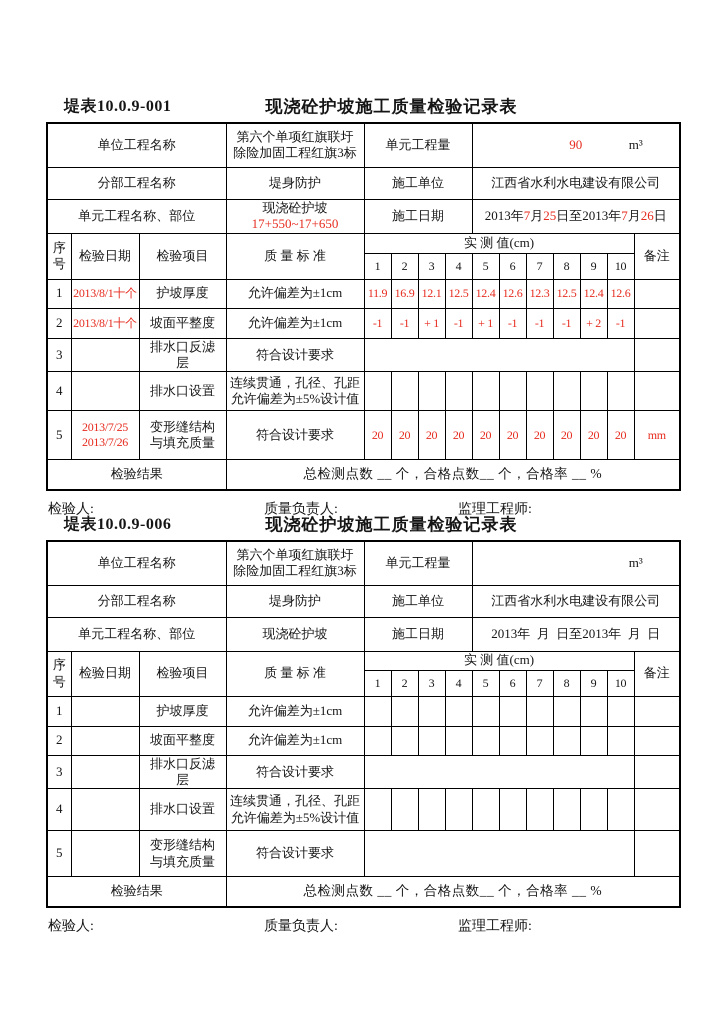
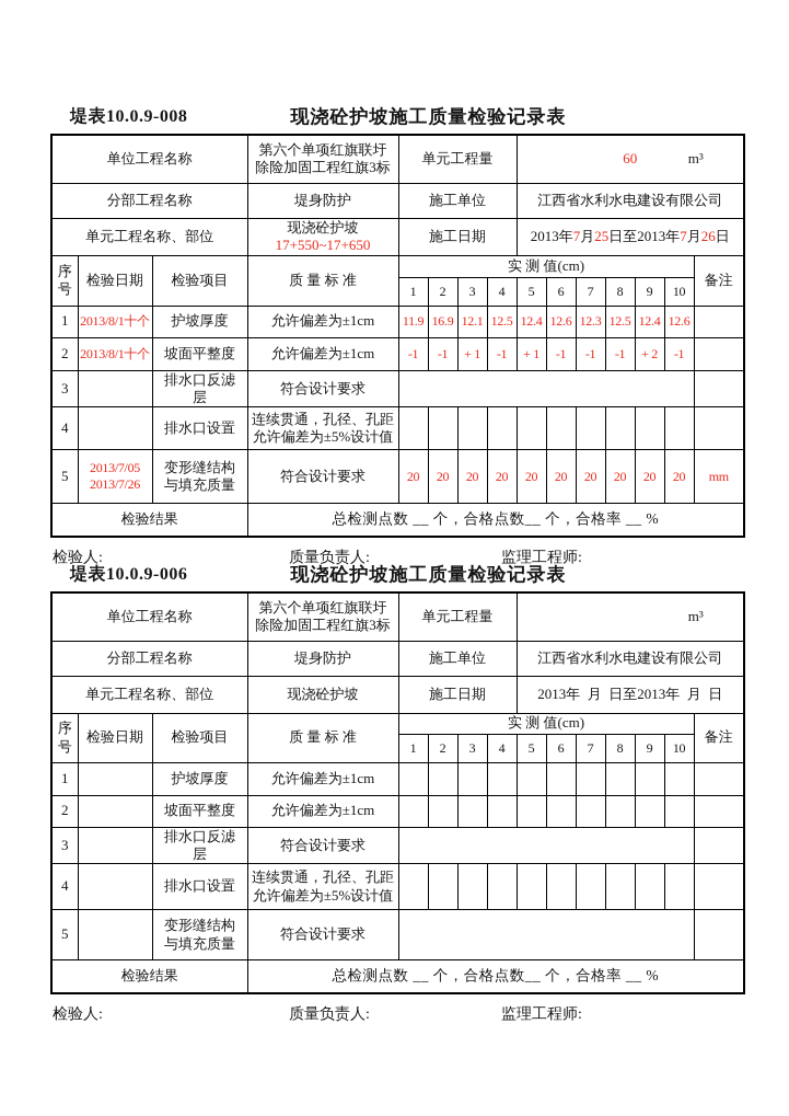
- 堤表10.0.9-001
+ 堤表10.0.9-008
  现浇砼护坡施工质量检验记录表
- 单位工程名称	第六个单项红旗联圩 除险加固工程红旗3标	单元工程量	90 m³
+ 单位工程名称	第六个单项红旗联圩 除险加固工程红旗3标	单元工程量	60 m³
  分部工程名称	堤身防护	施工单位	江西省水利水电建设有限公司
  单元工程名称、部位	现浇砼护坡 17+550~17+650	施工日期	2013年7月25日至2013年7月26日
  序号	检验日期	检验项目	质 量 标 准	实 测 值(cm)	备注
  1	2	3	4	5	6	7	8	9	10
  1	2013/8/1十个	护坡厚度	允许偏差为±1cm	11.9	16.9	12.1	12.5	12.4	12.6	12.3	12.5	12.4	12.6
  2	2013/8/1十个	坡面平整度	允许偏差为±1cm	-1	-1	+ 1	-1	+ 1	-1	-1	-1	+ 2	-1
  3		排水口反滤层	符合设计要求
  4		排水口设置	连续贯通，孔径、孔距 允许偏差为±5%设计值
- 5	2013/7/25 2013/7/26	变形缝结构与填充质量	符合设计要求	20	20	20	20	20	20	20	20	20	20	mm
+ 5	2013/7/05 2013/7/26	变形缝结构与填充质量	符合设计要求	20	20	20	20	20	20	20	20	20	20	mm
  检验结果	总检测点数 __ 个，合格点数__ 个，合格率 __ %
  检验人:
  质量负责人:
  监理工程师:
  堤表10.0.9-006
  现浇砼护坡施工质量检验记录表
  单位工程名称	第六个单项红旗联圩 除险加固工程红旗3标	单元工程量	m³
  分部工程名称	堤身防护	施工单位	江西省水利水电建设有限公司
  单元工程名称、部位	现浇砼护坡	施工日期	2013年 月 日至2013年 月 日
  序号	检验日期	检验项目	质 量 标 准	实 测 值(cm)	备注
  1	2	3	4	5	6	7	8	9	10
  1		护坡厚度	允许偏差为±1cm
  2		坡面平整度	允许偏差为±1cm
  3		排水口反滤层	符合设计要求
  4		排水口设置	连续贯通，孔径、孔距 允许偏差为±5%设计值
  5		变形缝结构与填充质量	符合设计要求
  检验结果	总检测点数 __ 个，合格点数__ 个，合格率 __ %
  检验人:
  质量负责人:
  监理工程师:
